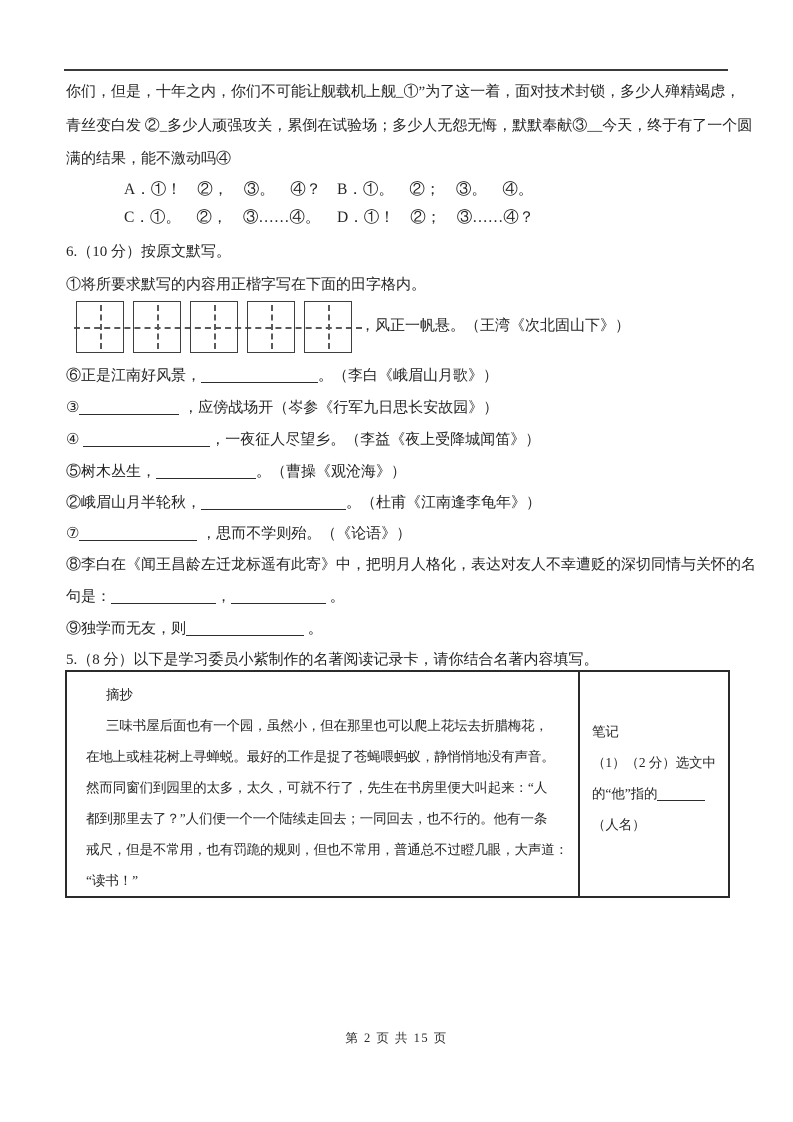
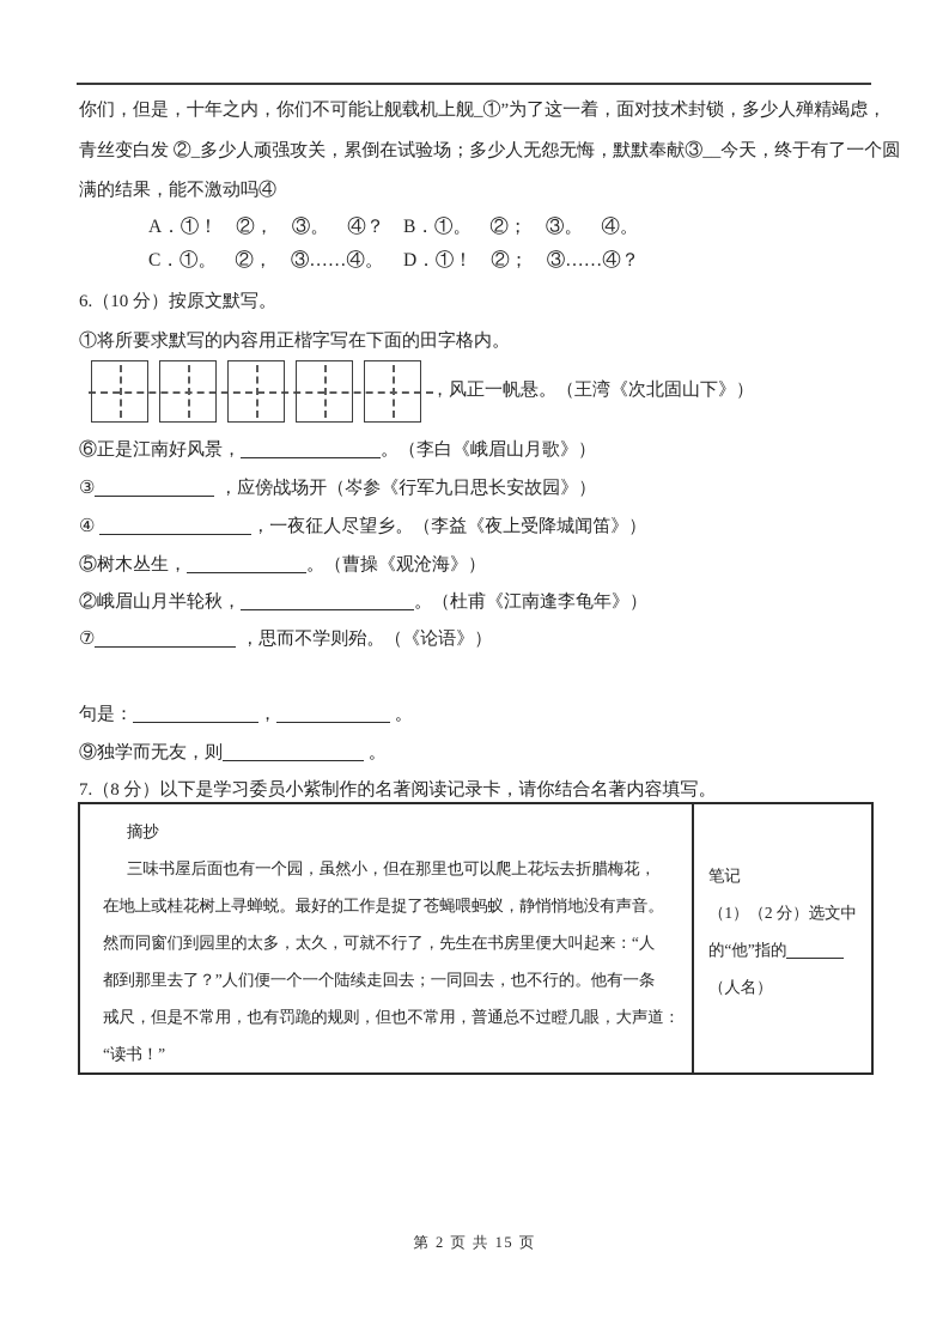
  你们，但是，十年之内，你们不可能让舰载机上舰_①”为了这一着，面对技术封锁，多少人殚精竭虑，
  青丝变白发 ②_多少人顽强攻关，累倒在试验场；多少人无怨无悔，默默奉献③__今天，终于有了一个圆
  满的结果，能不激动吗④
  A．①！ ②， ③。 ④？
  B．①。 ②； ③。 ④。
  C．①。 ②， ③……④。
  D．①！ ②； ③……④？
  6.（10 分）按原文默写。
  ①将所要求默写的内容用正楷字写在下面的田字格内。
  ，风正一帆悬。（王湾《次北固山下》）
  ⑥正是江南好风景， 。（李白《峨眉山月歌》）
  ③ ，应傍战场开（岑参《行军九日思长安故园》）
  ④ ，一夜征人尽望乡。（李益《夜上受降城闻笛》）
  ⑤树木丛生， 。（曹操《观沧海》）
  ②峨眉山月半轮秋， 。（杜甫《江南逢李龟年》）
  ⑦ ，思而不学则殆。（《论语》）
- ⑧李白在《闻王昌龄左迁龙标遥有此寄》中，把明月人格化，表达对友人不幸遭贬的深切同情与关怀的名
  句是： ， 。
  ⑨独学而无友，则 。
- 5.（8 分）以下是学习委员小紫制作的名著阅读记录卡，请你结合名著内容填写。
+ 7.（8 分）以下是学习委员小紫制作的名著阅读记录卡，请你结合名著内容填写。
  摘抄
  三味书屋后面也有一个园，虽然小，但在那里也可以爬上花坛去折腊梅花，
  在地上或桂花树上寻蝉蜕。最好的工作是捉了苍蝇喂蚂蚁，静悄悄地没有声音。
  然而同窗们到园里的太多，太久，可就不行了，先生在书房里便大叫起来：“人
  都到那里去了？”人们便一个一个陆续走回去；一同回去，也不行的。他有一条
  戒尺，但是不常用，也有罚跪的规则，但也不常用，普通总不过瞪几眼，大声道：
  “读书！”
  笔记
  （1）（2 分）选文中
  的“他”指的
  （人名）
  第 2 页 共 15 页
